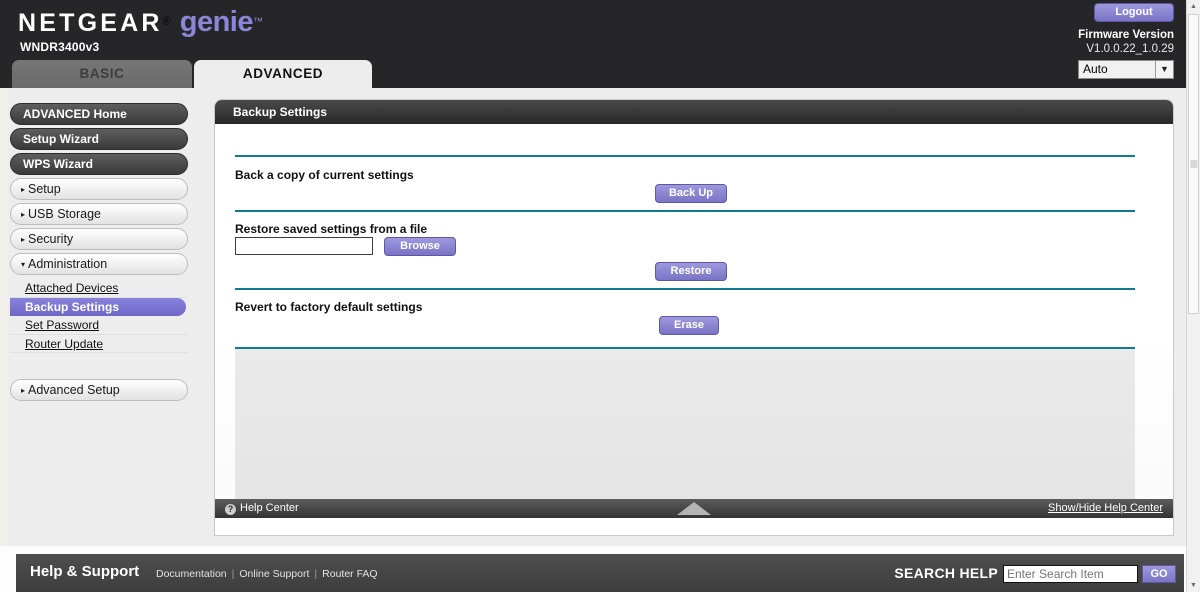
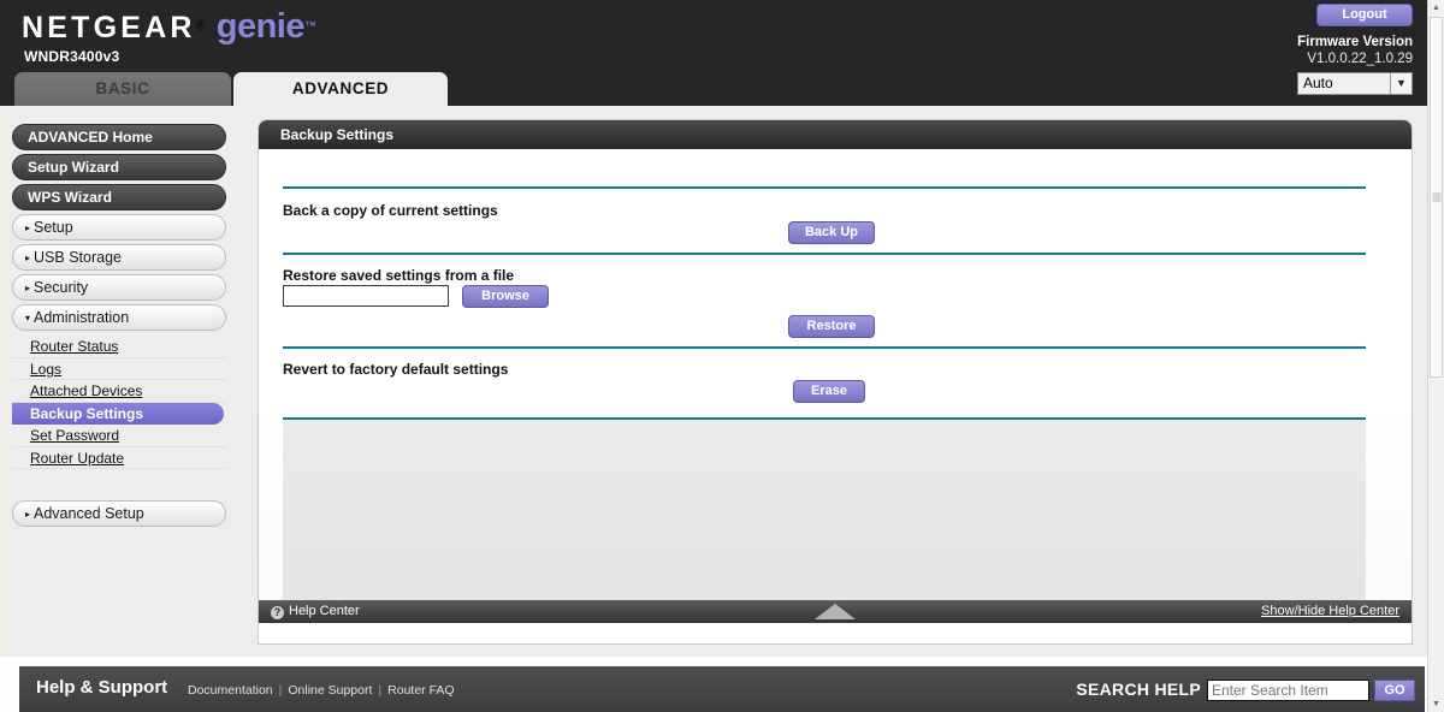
  NETGEAR® genie™
  WNDR3400v3
  Logout
  Firmware Version
  V1.0.0.22_1.0.29
  Auto
  ▼
  BASIC
  ADVANCED
  ADVANCED Home
  Setup Wizard
  WPS Wizard
  ▸ Setup
  ▸ USB Storage
  ▸ Security
  ▾ Administration
+ Router Status
+ Logs
  Attached Devices
  Backup Settings
  Set Password
  Router Update
  ▸ Advanced Setup
  Backup Settings
  Back a copy of current settings
  Back Up
  Restore saved settings from a file
  Browse
  Restore
  Revert to factory default settings
  Erase
  ? Help Center
  Show/Hide Help Center
  Help & Support
  Documentation | Online Support | Router FAQ
  SEARCH HELP
  Enter Search Item
  GO
